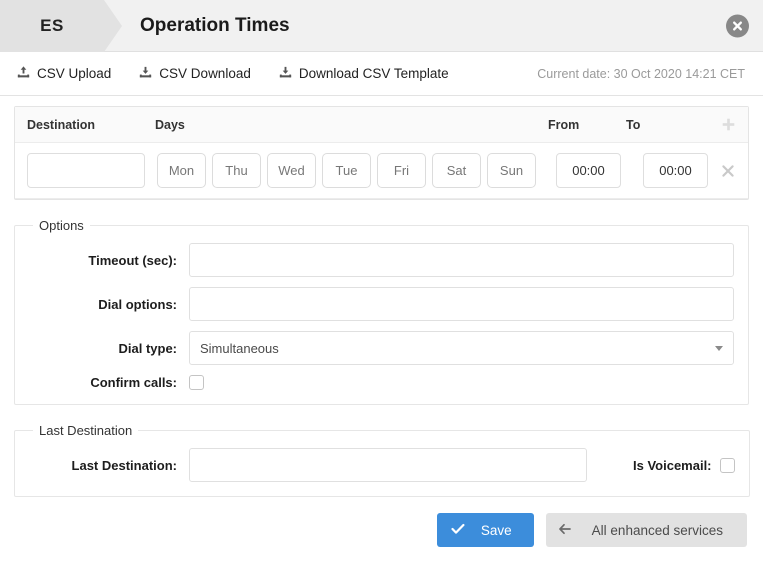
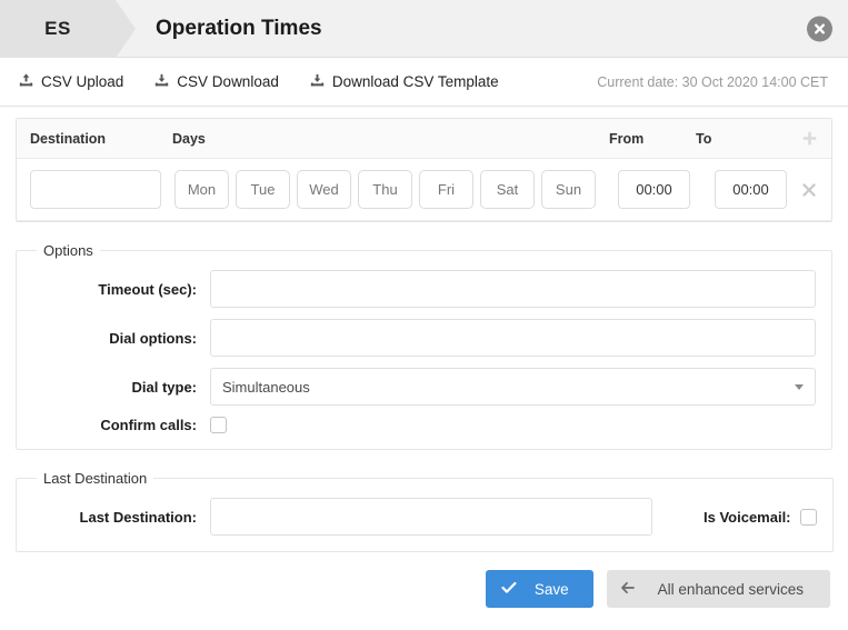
  ES
  Operation Times
  CSV Upload
  CSV Download
  Download CSV Template
- Current date: 30 Oct 2020 14:21 CET
+ Current date: 30 Oct 2020 14:00 CET
  Destination
  Days
  From
  To
  Mon
- Thu
+ Tue
  Wed
- Tue
+ Thu
  Fri
  Sat
  Sun
  00:00
  00:00
  Options
  Timeout (sec):
  Dial options:
  Dial type:
  Simultaneous
  Confirm calls:
  Last Destination
  Last Destination:
  Is Voicemail:
  Save
  All enhanced services
